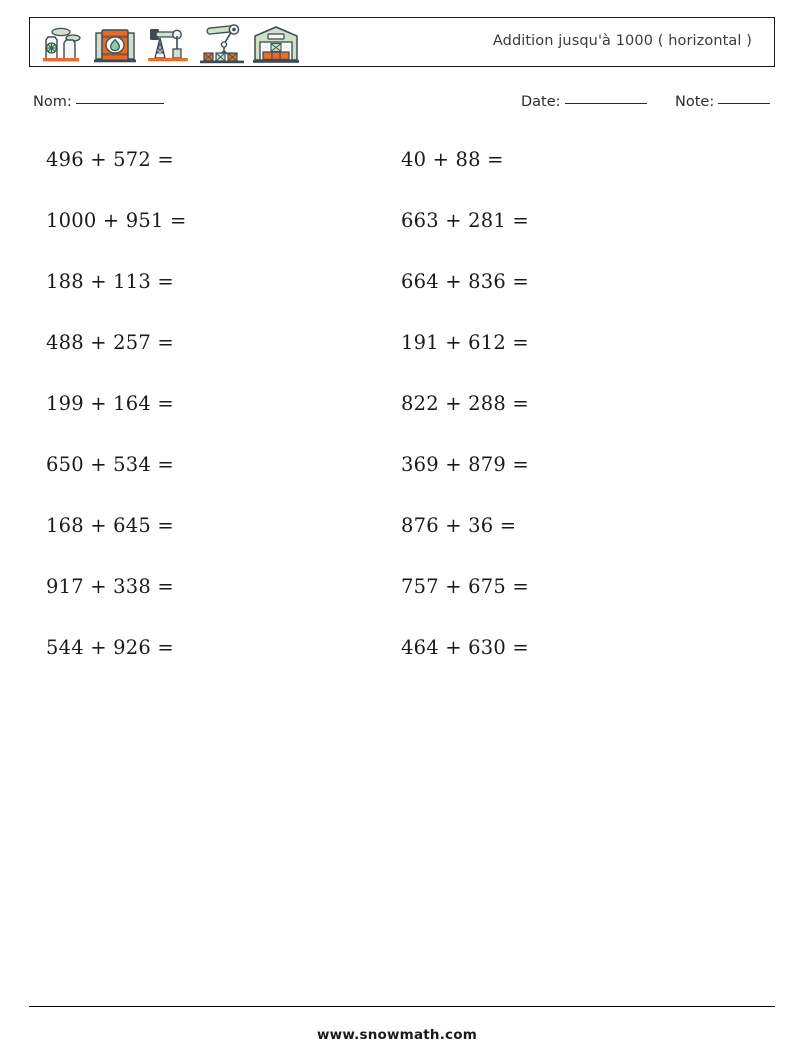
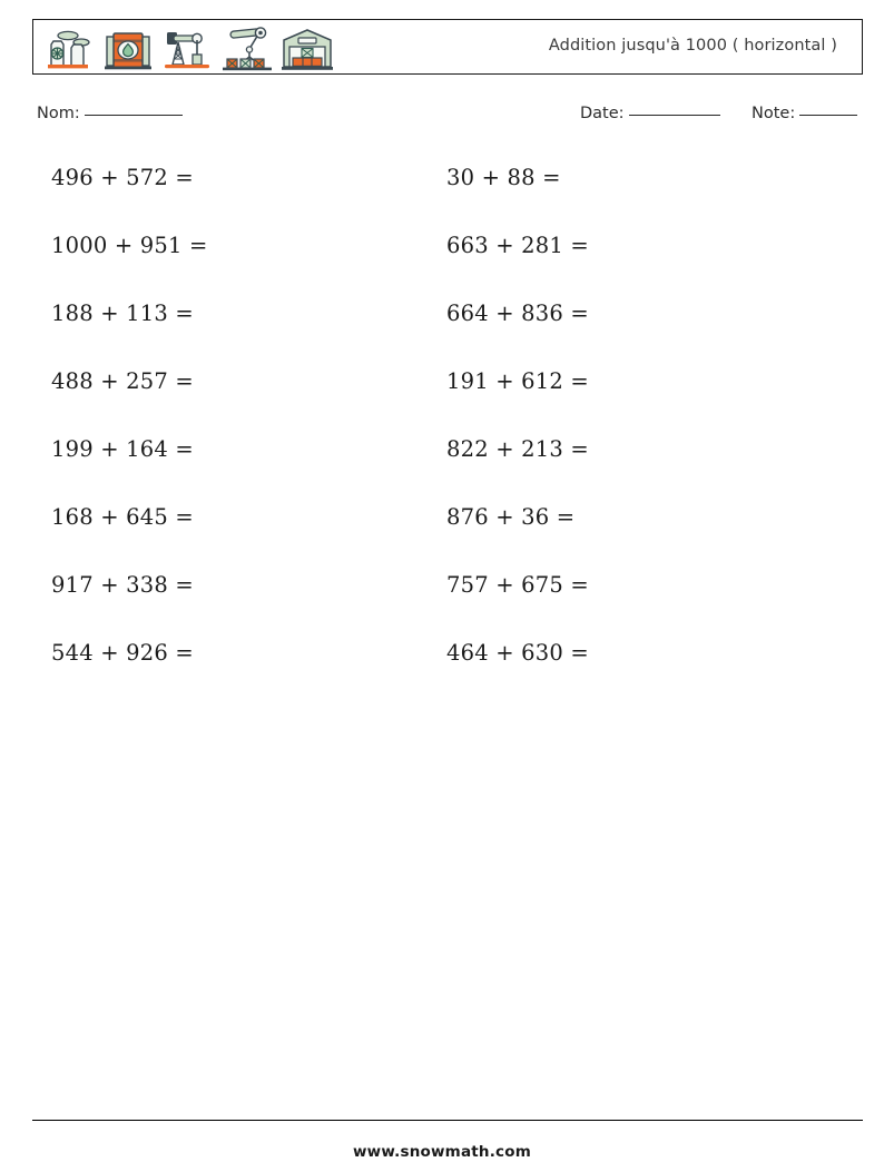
  Addition jusqu'à 1000 ( horizontal )
  Nom:
  Date:
  Note:
  496 + 572 =
- 40 + 88 =
+ 30 + 88 =
  1000 + 951 =
  663 + 281 =
  188 + 113 =
  664 + 836 =
  488 + 257 =
  191 + 612 =
  199 + 164 =
- 822 + 288 =
+ 822 + 213 =
- 650 + 534 =
- 369 + 879 =
  168 + 645 =
  876 + 36 =
  917 + 338 =
  757 + 675 =
  544 + 926 =
  464 + 630 =
  www.snowmath.com
